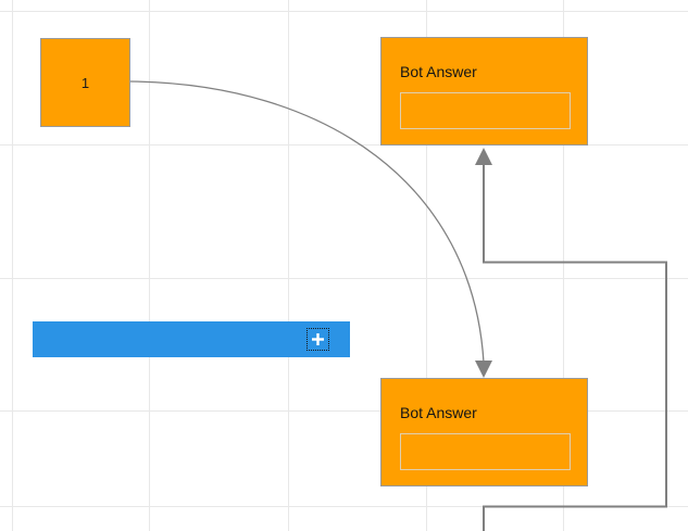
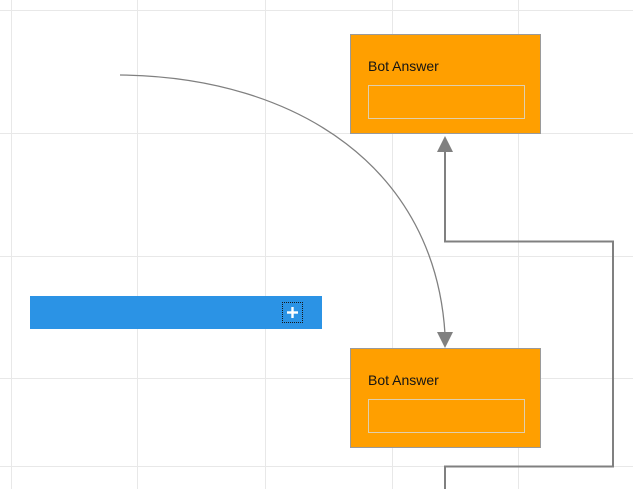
- 1
  Bot Answer
  Bot Answer
